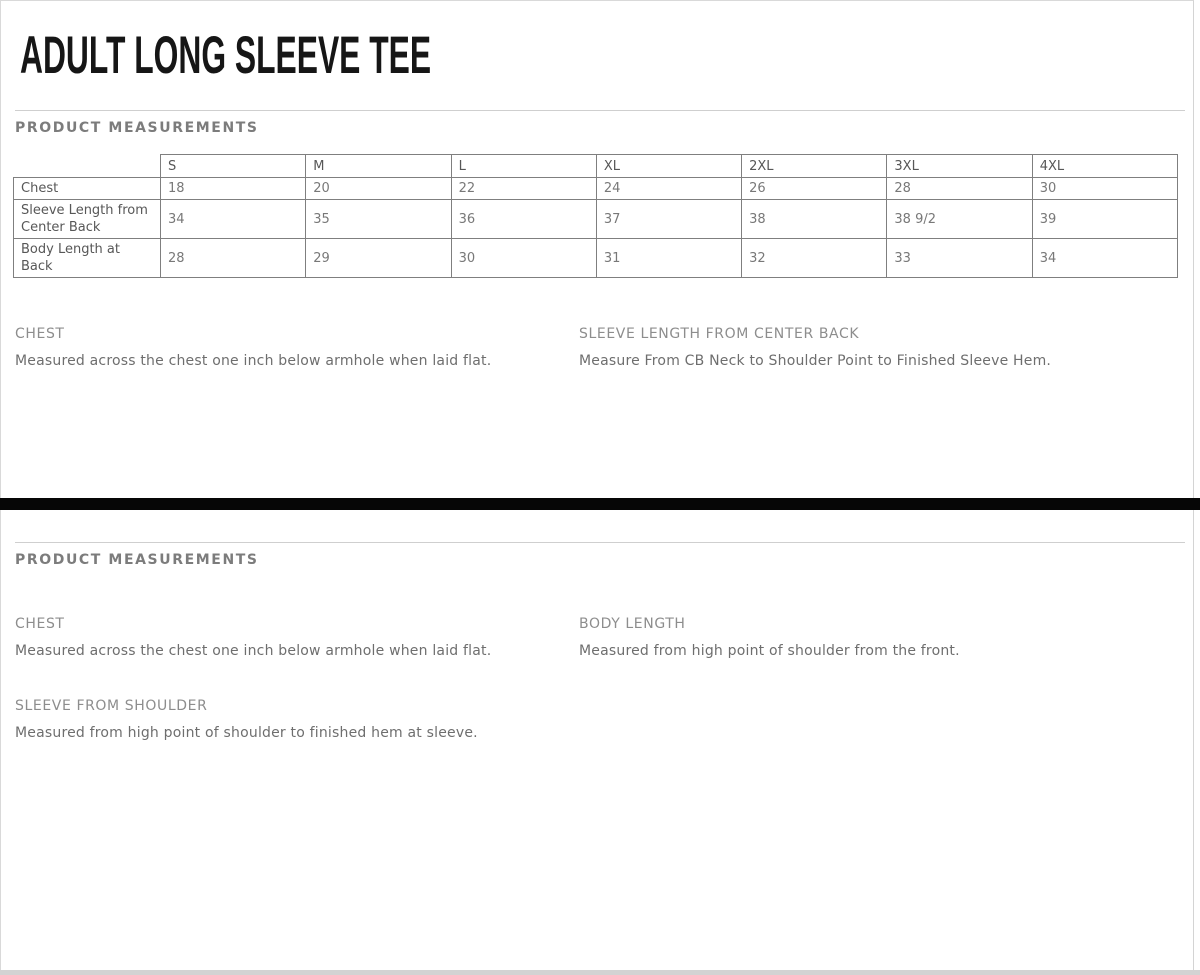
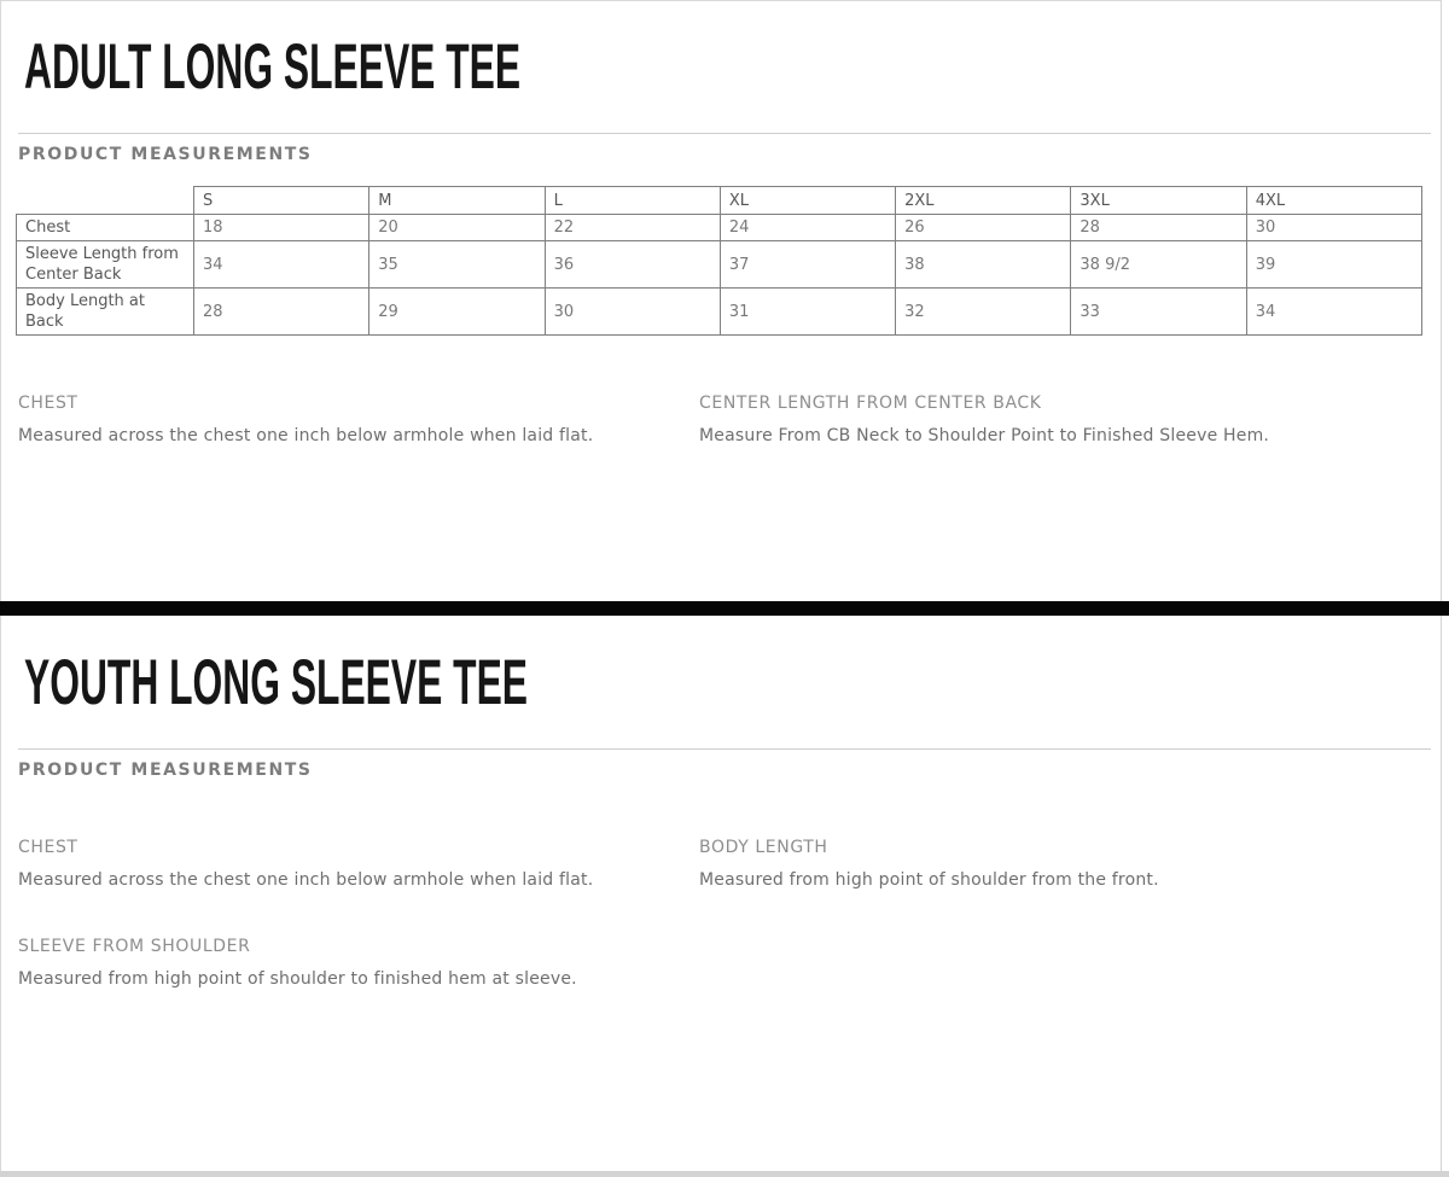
  ADULT LONG SLEEVE TEE
  PRODUCT MEASUREMENTS
  	S	M	L	XL	2XL	3XL	4XL
  Chest	18	20	22	24	26	28	30
  Sleeve Length from Center Back	34	35	36	37	38	38 9/2	39
  Body Length at Back	28	29	30	31	32	33	34
  CHEST
  Measured across the chest one inch below armhole when laid flat.
- SLEEVE LENGTH FROM CENTER BACK
+ CENTER LENGTH FROM CENTER BACK
  Measure From CB Neck to Shoulder Point to Finished Sleeve Hem.
+ YOUTH LONG SLEEVE TEE
  PRODUCT MEASUREMENTS
  CHEST
  Measured across the chest one inch below armhole when laid flat.
  BODY LENGTH
  Measured from high point of shoulder from the front.
  SLEEVE FROM SHOULDER
  Measured from high point of shoulder to finished hem at sleeve.
